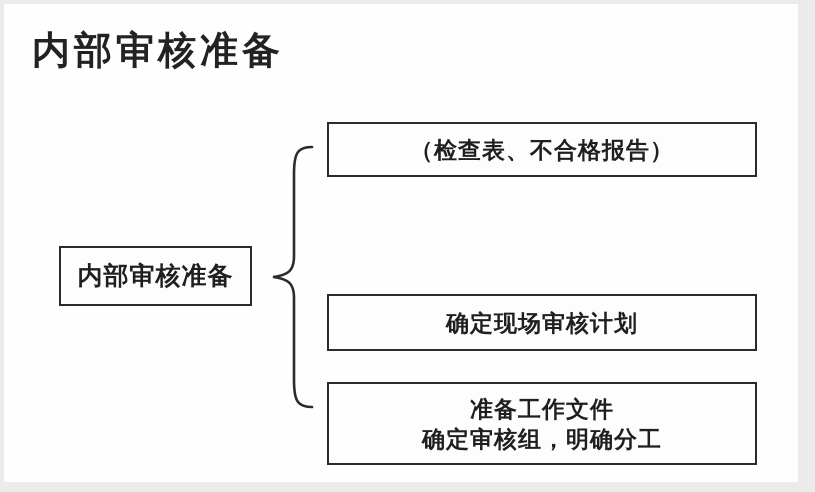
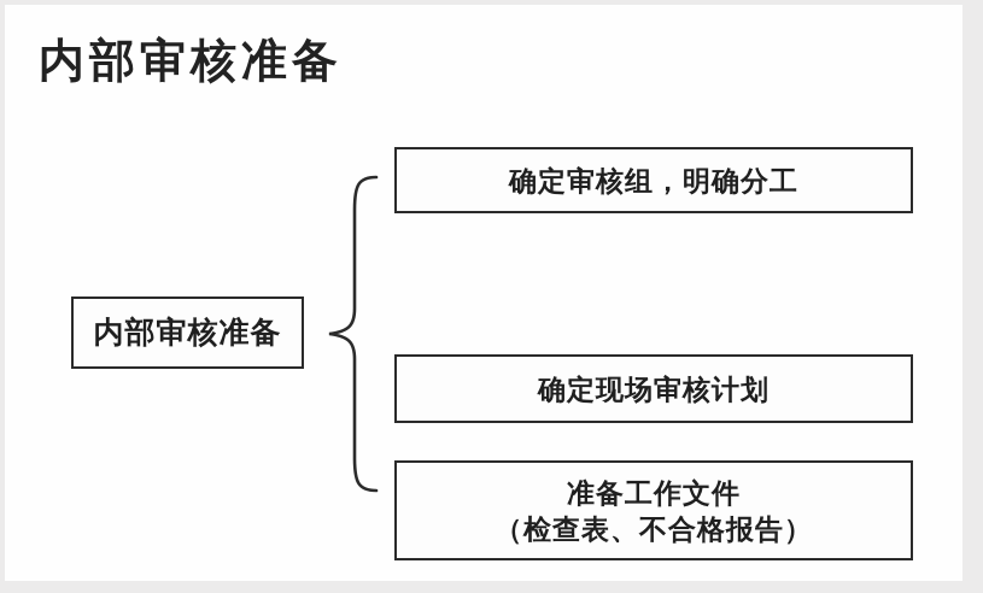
  内部审核准备
  内部审核准备
- （检查表、不合格报告）
+ 确定审核组，明确分工
  确定现场审核计划
  准备工作文件
- 确定审核组，明确分工
+ （检查表、不合格报告）
